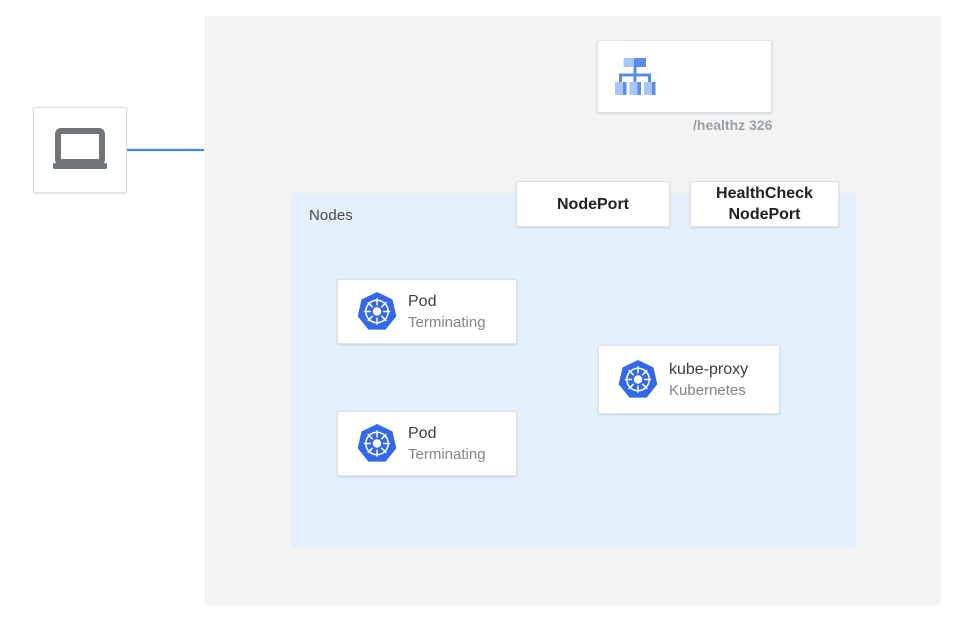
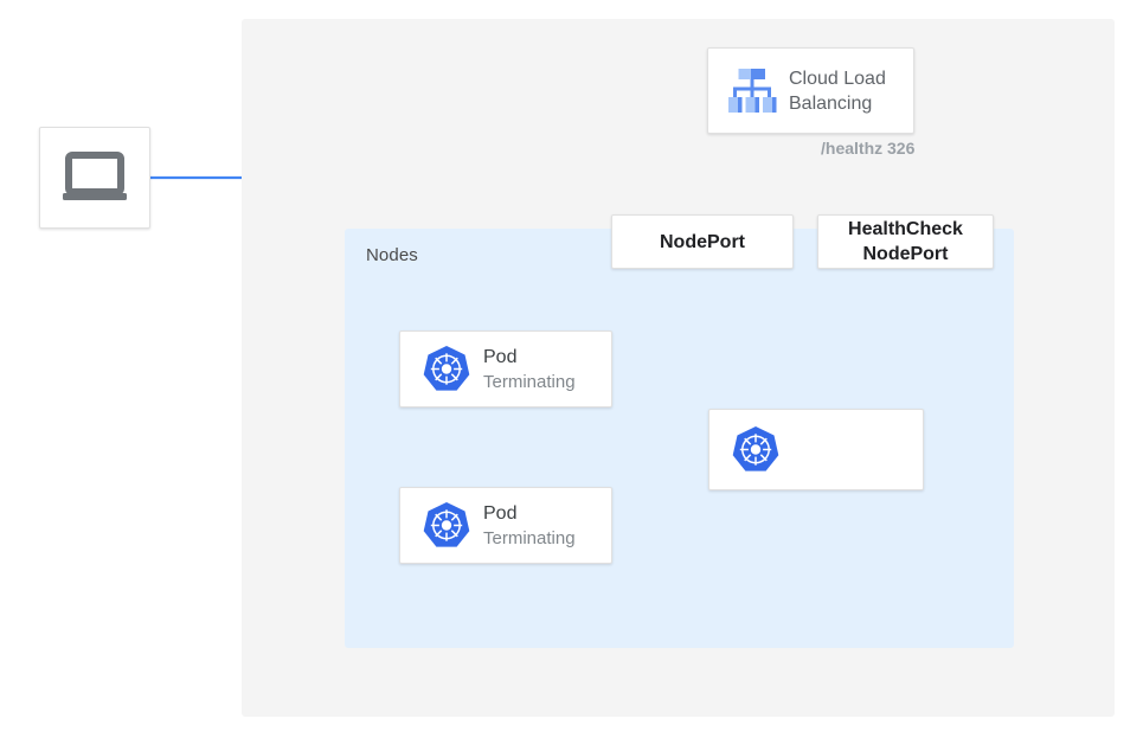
  Nodes
+ Cloud Load
+ Balancing
  /healthz 326
  NodePort
  HealthCheck
  NodePort
  Pod
  Terminating
  Pod
  Terminating
- kube-proxy
- Kubernetes
